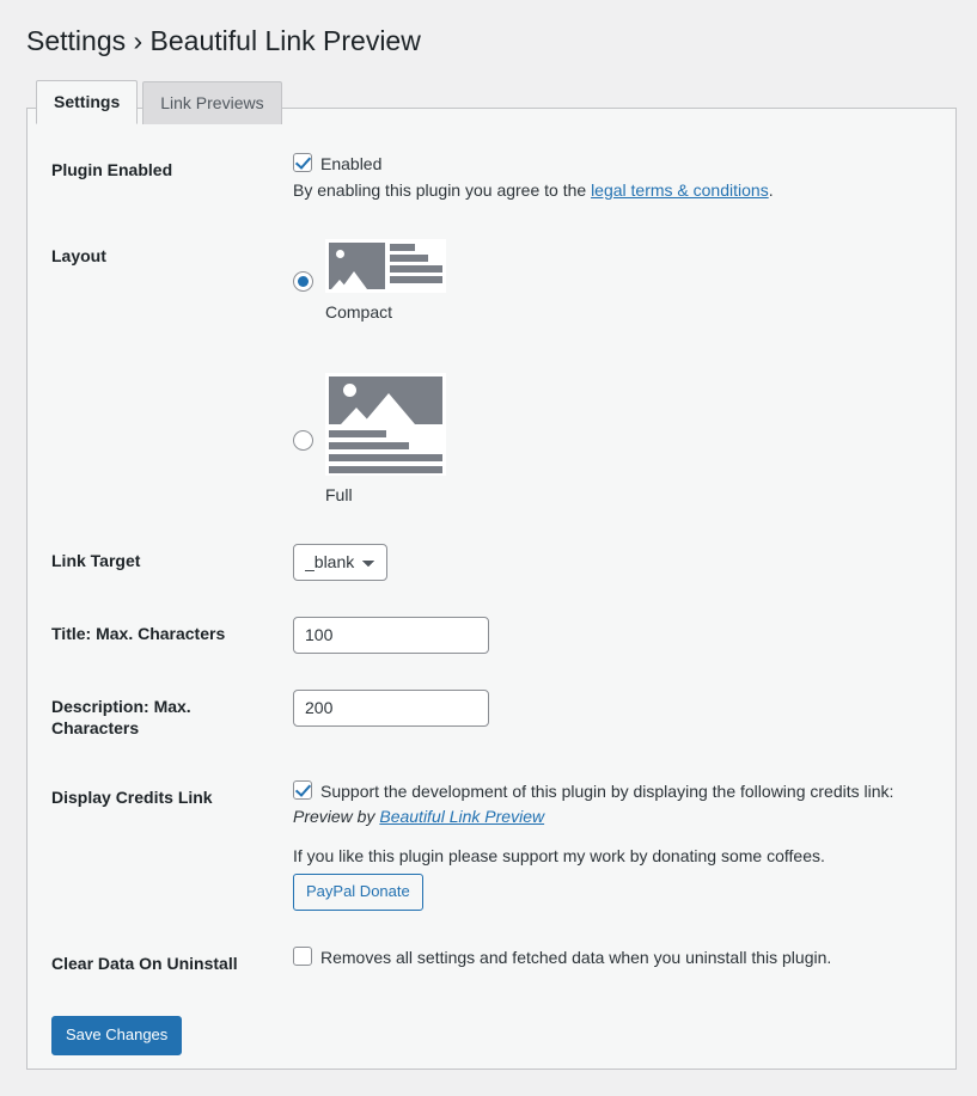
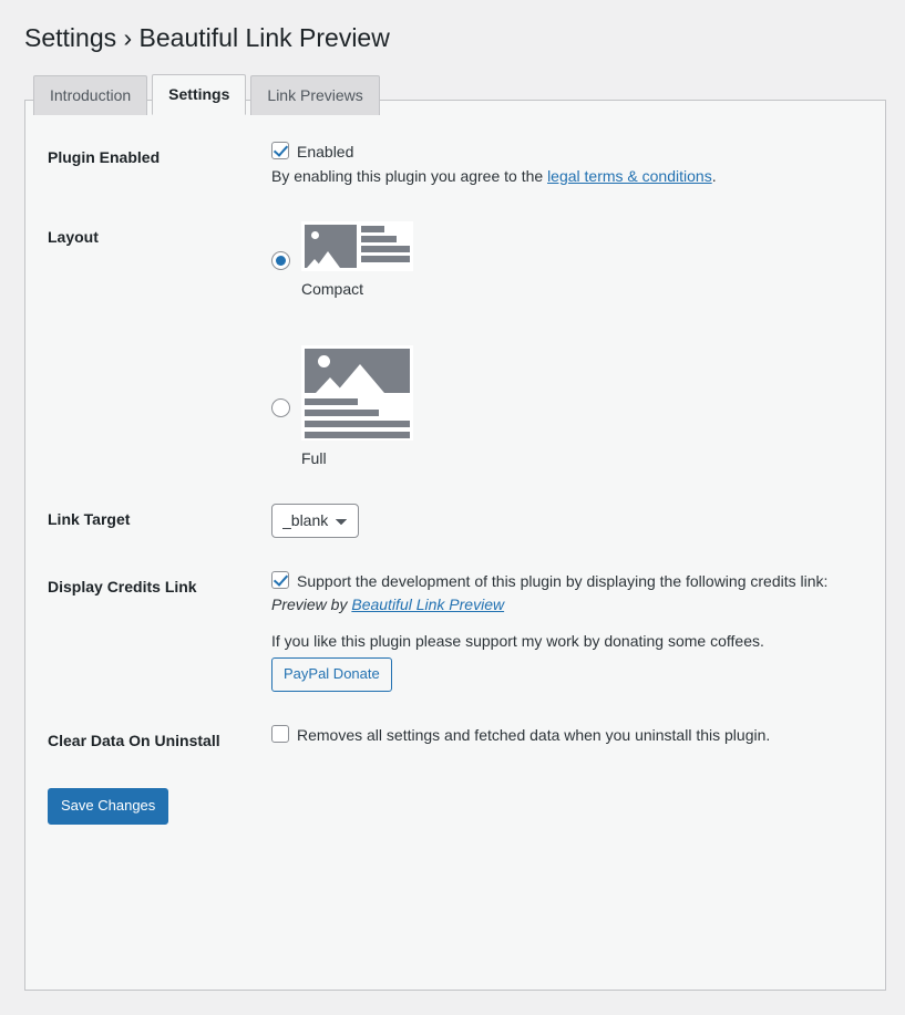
  Settings › Beautiful Link Preview
+ Introduction
  Settings
  Link Previews
  Plugin Enabled	Enabled By enabling this plugin you agree to the legal terms & conditions.
  Layout	Compact Full
  Link Target	_blank
- Title: Max. Characters	100
- Description: Max. Characters	200
  Display Credits Link	Support the development of this plugin by displaying the following credits link: Preview by Beautiful Link Preview If you like this plugin please support my work by donating some coffees. PayPal Donate
  Clear Data On Uninstall	Removes all settings and fetched data when you uninstall this plugin.
  Save Changes
